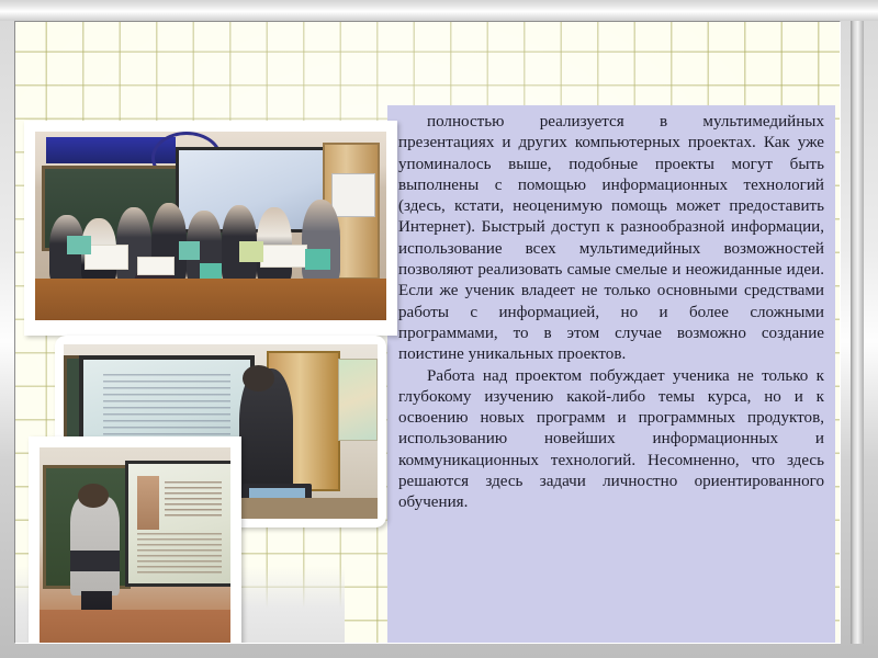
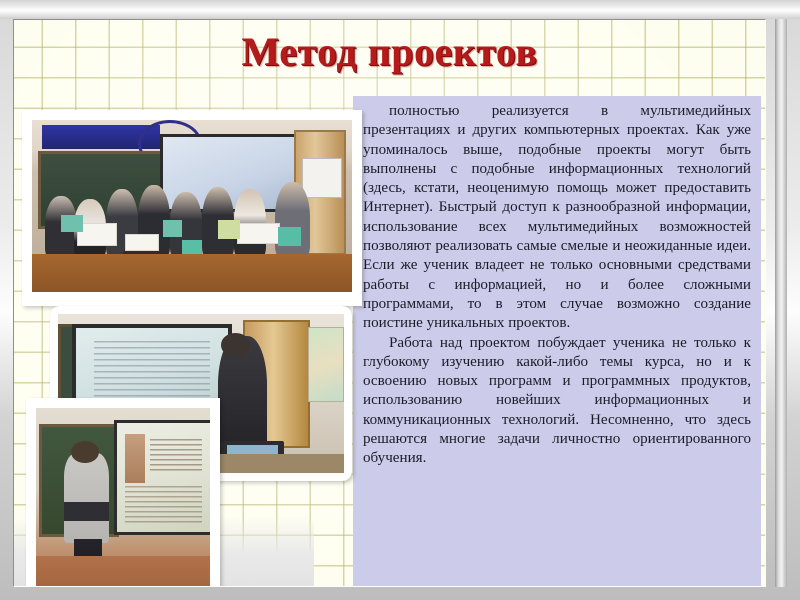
+ Метод проектов
- полностью реализуется в мультимедийных презентациях и других компьютерных проектах. Как уже упоминалось выше, подобные проекты могут быть выполнены с помощью информационных технологий (здесь, кстати, неоценимую помощь может предоставить Интернет). Быстрый доступ к разнообразной информации, использование всех мультимедийных возможностей позволяют реализовать самые смелые и неожиданные идеи. Если же ученик владеет не только основными средствами работы с информацией, но и более сложными программами, то в этом случае возможно создание поистине уникальных проектов.
+ полностью реализуется в мультимедийных презентациях и других компьютерных проектах. Как уже упоминалось выше, подобные проекты могут быть выполнены с подобные информационных технологий (здесь, кстати, неоценимую помощь может предоставить Интернет). Быстрый доступ к разнообразной информации, использование всех мультимедийных возможностей позволяют реализовать самые смелые и неожиданные идеи. Если же ученик владеет не только основными средствами работы с информацией, но и более сложными программами, то в этом случае возможно создание поистине уникальных проектов.
- Работа над проектом побуждает ученика не только к глубокому изучению какой-либо темы курса, но и к освоению новых программ и программных продуктов, использованию новейших информационных и коммуникационных технологий. Несомненно, что здесь решаются здесь задачи личностно ориентированного обучения.
+ Работа над проектом побуждает ученика не только к глубокому изучению какой-либо темы курса, но и к освоению новых программ и программных продуктов, использованию новейших информационных и коммуникационных технологий. Несомненно, что здесь решаются многие задачи личностно ориентированного обучения.
